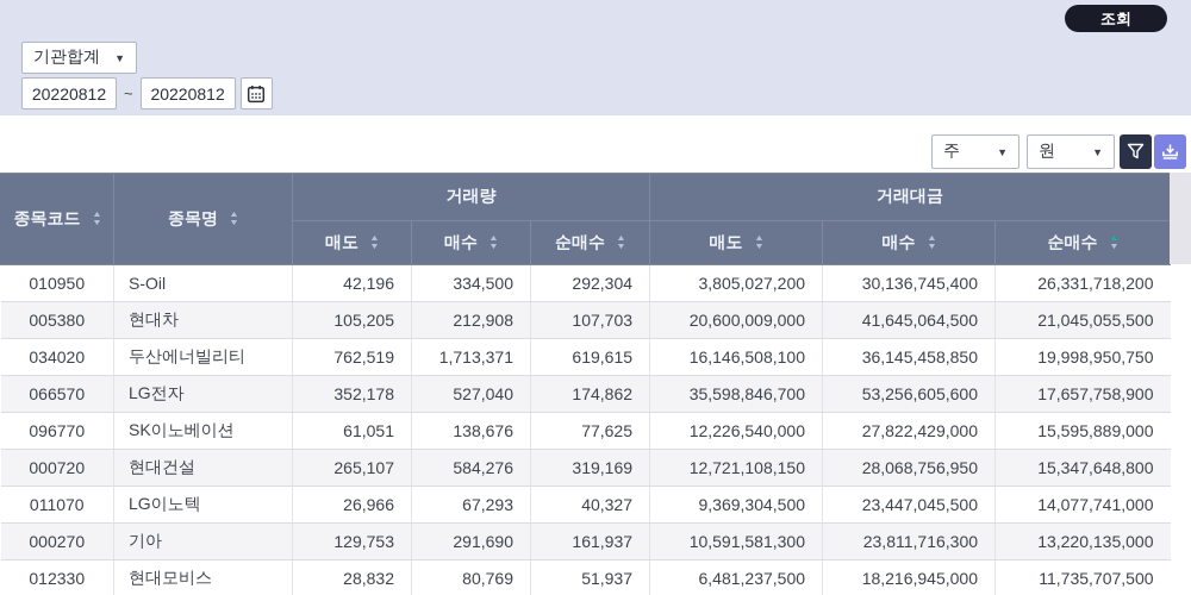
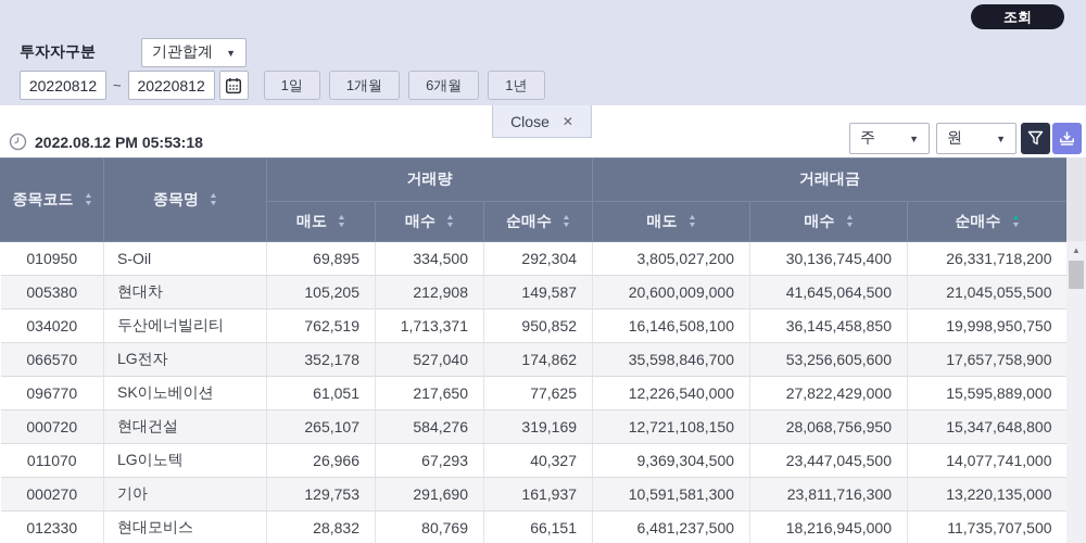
  조회
+ 투자자구분
  기관합계
  ▼
  20220812
  ~
  20220812
+ 1일
+ 1개월
+ 6개월
+ 1년
+ Close
+ ✕
+ 2022.08.12 PM 05:53:18
  주
  ▼
  원
  ▼
  종목코드	종목명	거래량	거래대금
- 010950	S-Oil	42,196	334,500	292,304	3,805,027,200	30,136,745,400	26,331,718,200
+ 010950	S-Oil	69,895	334,500	292,304	3,805,027,200	30,136,745,400	26,331,718,200
- 005380	현대차	105,205	212,908	107,703	20,600,009,000	41,645,064,500	21,045,055,500
+ 005380	현대차	105,205	212,908	149,587	20,600,009,000	41,645,064,500	21,045,055,500
- 034020	두산에너빌리티	762,519	1,713,371	619,615	16,146,508,100	36,145,458,850	19,998,950,750
+ 034020	두산에너빌리티	762,519	1,713,371	950,852	16,146,508,100	36,145,458,850	19,998,950,750
  066570	LG전자	352,178	527,040	174,862	35,598,846,700	53,256,605,600	17,657,758,900
- 096770	SK이노베이션	61,051	138,676	77,625	12,226,540,000	27,822,429,000	15,595,889,000
+ 096770	SK이노베이션	61,051	217,650	77,625	12,226,540,000	27,822,429,000	15,595,889,000
  000720	현대건설	265,107	584,276	319,169	12,721,108,150	28,068,756,950	15,347,648,800
  011070	LG이노텍	26,966	67,293	40,327	9,369,304,500	23,447,045,500	14,077,741,000
  000270	기아	129,753	291,690	161,937	10,591,581,300	23,811,716,300	13,220,135,000
- 012330	현대모비스	28,832	80,769	51,937	6,481,237,500	18,216,945,000	11,735,707,500
+ 012330	현대모비스	28,832	80,769	66,151	6,481,237,500	18,216,945,000	11,735,707,500
+ ▲
